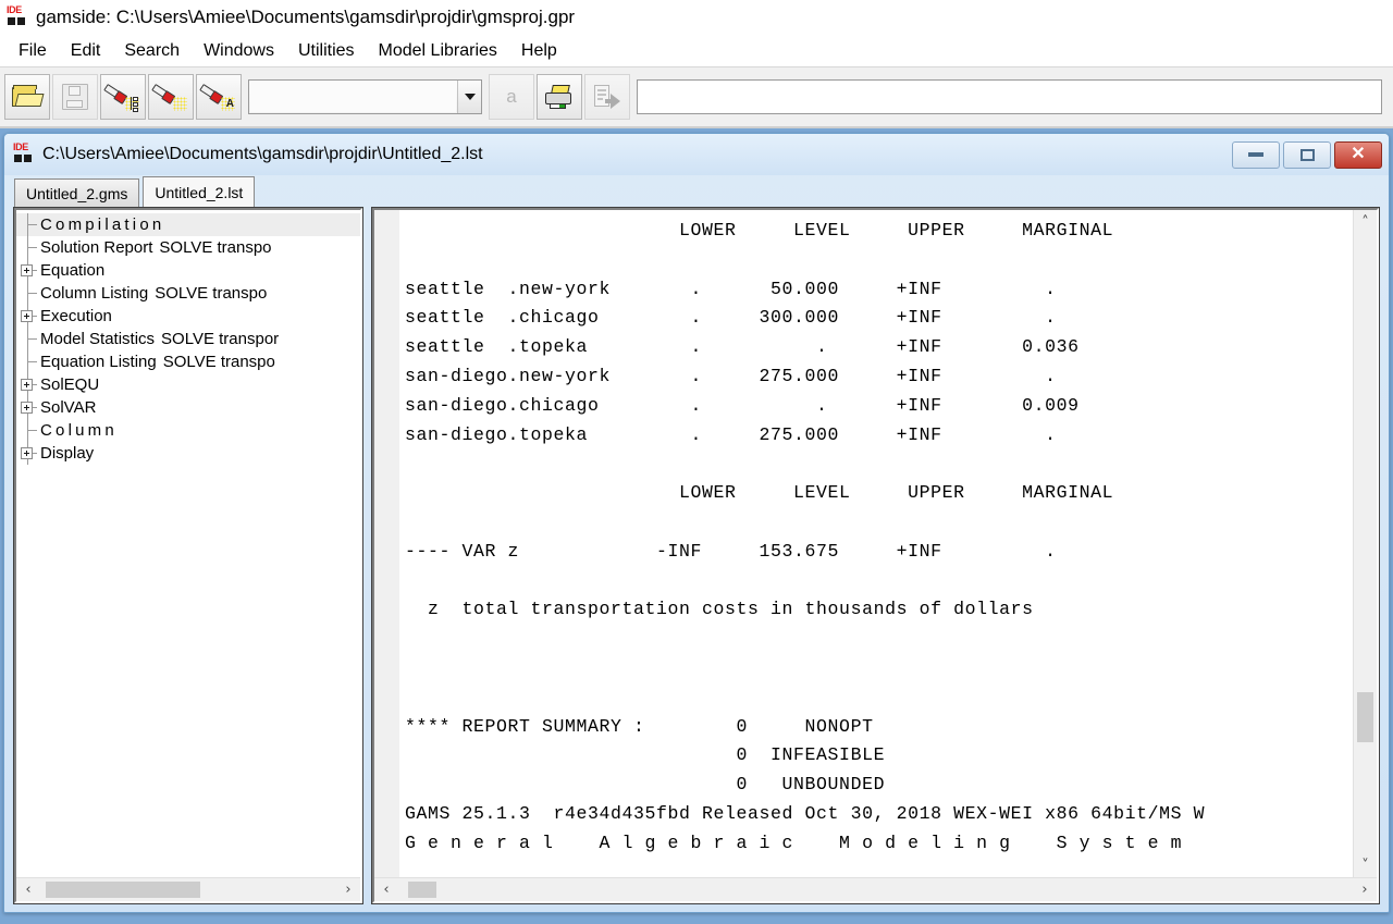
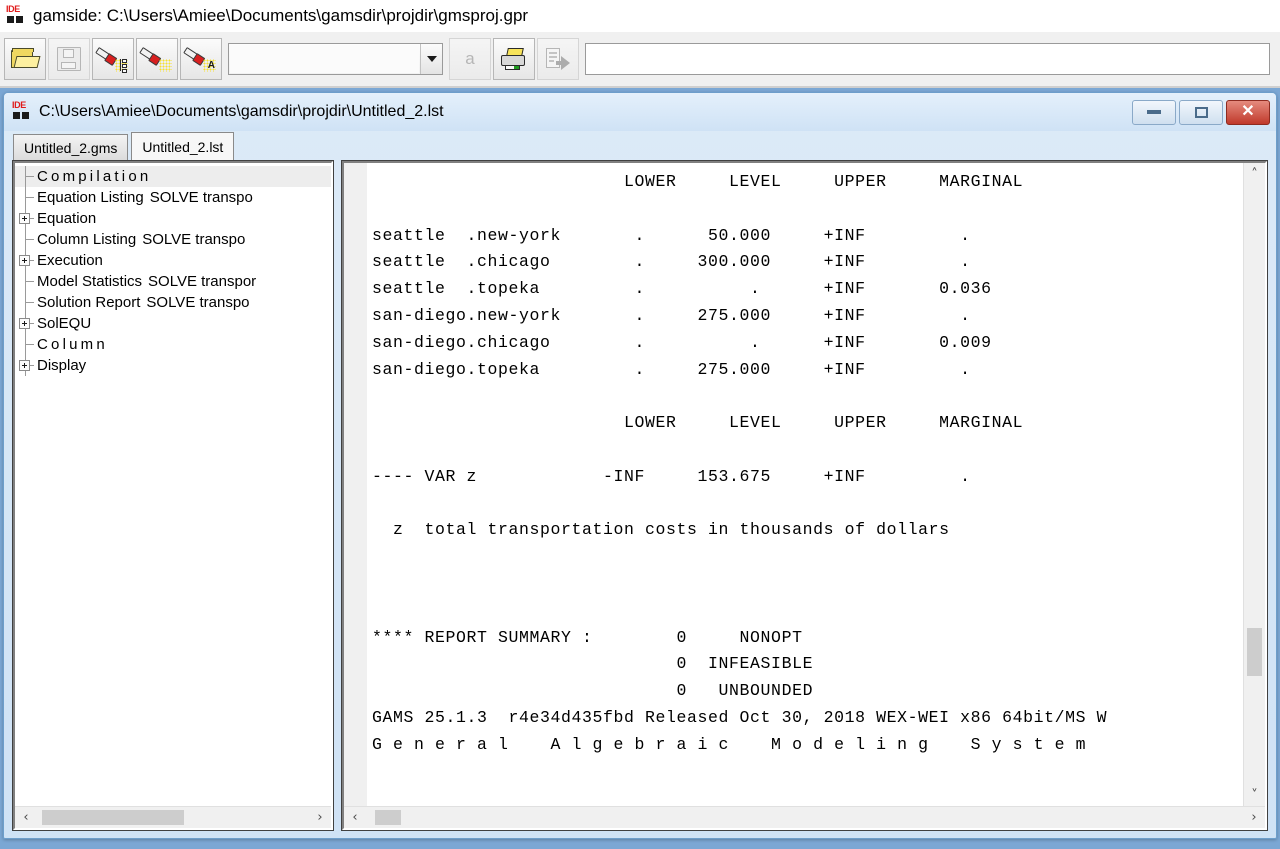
  IDE
  gamside: C:\Users\Amiee\Documents\gamsdir\projdir\gmsproj.gpr
- File
- Edit
- Search
- Windows
- Utilities
- Model Libraries
- Help
  A
  a
  IDE
  C:\Users\Amiee\Documents\gamsdir\projdir\Untitled_2.lst
  ✕
  Untitled_2.gms
  Untitled_2.lst
  Compilation
- Solution Report
+ Equation Listing
  SOLVE transpo
  Equation
  Column Listing
  SOLVE transpo
  Execution
  Model Statistics
  SOLVE transpor
- Equation Listing
+ Solution Report
  SOLVE transpo
  SolEQU
- SolVAR
  Column
  Display
  ‹
  ›
  LOWER LEVEL UPPER MARGINAL
  seattle .new-york . 50.000 +INF .
  seattle .chicago . 300.000 +INF .
  seattle .topeka . . +INF 0.036
  san-diego.new-york . 275.000 +INF .
  san-diego.chicago . . +INF 0.009
  san-diego.topeka . 275.000 +INF .
  LOWER LEVEL UPPER MARGINAL
  ---- VAR z -INF 153.675 +INF .
  z total transportation costs in thousands of dollars
  **** REPORT SUMMARY : 0 NONOPT
  0 INFEASIBLE
  0 UNBOUNDED
  GAMS 25.1.3 r4e34d435fbd Released Oct 30, 2018 WEX-WEI x86 64bit/MS W
  G e n e r a l A l g e b r a i c M o d e l i n g S y s t e m
  ˄
  ˅
  ‹
  ›
